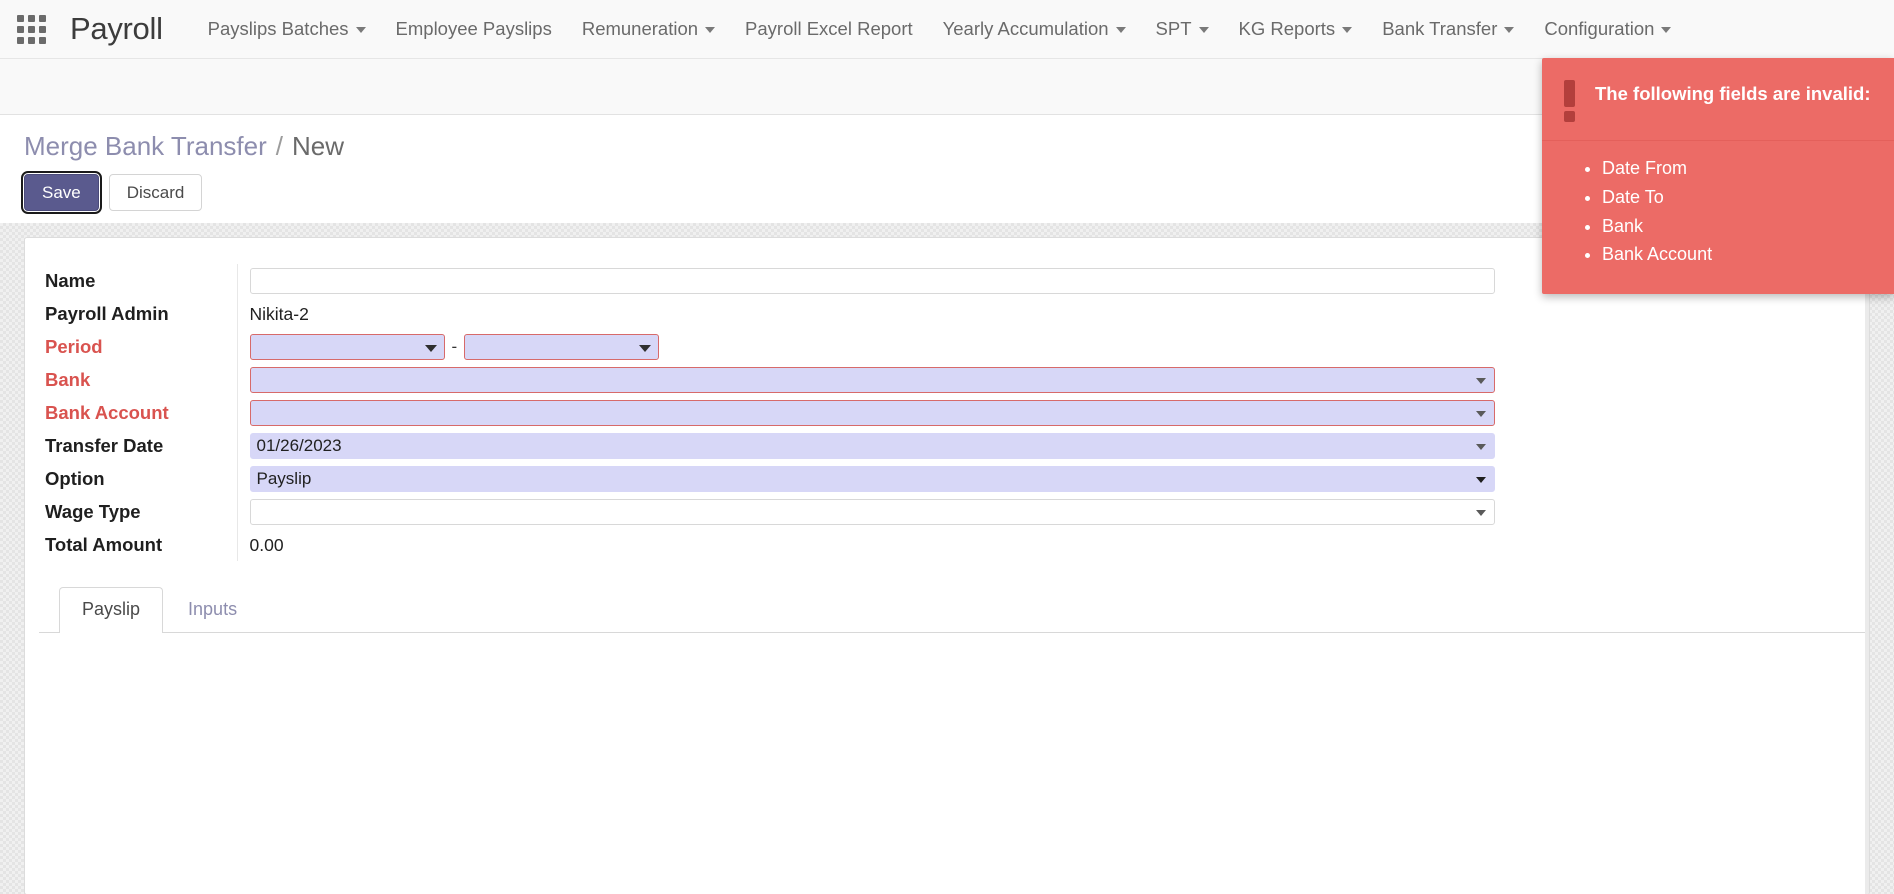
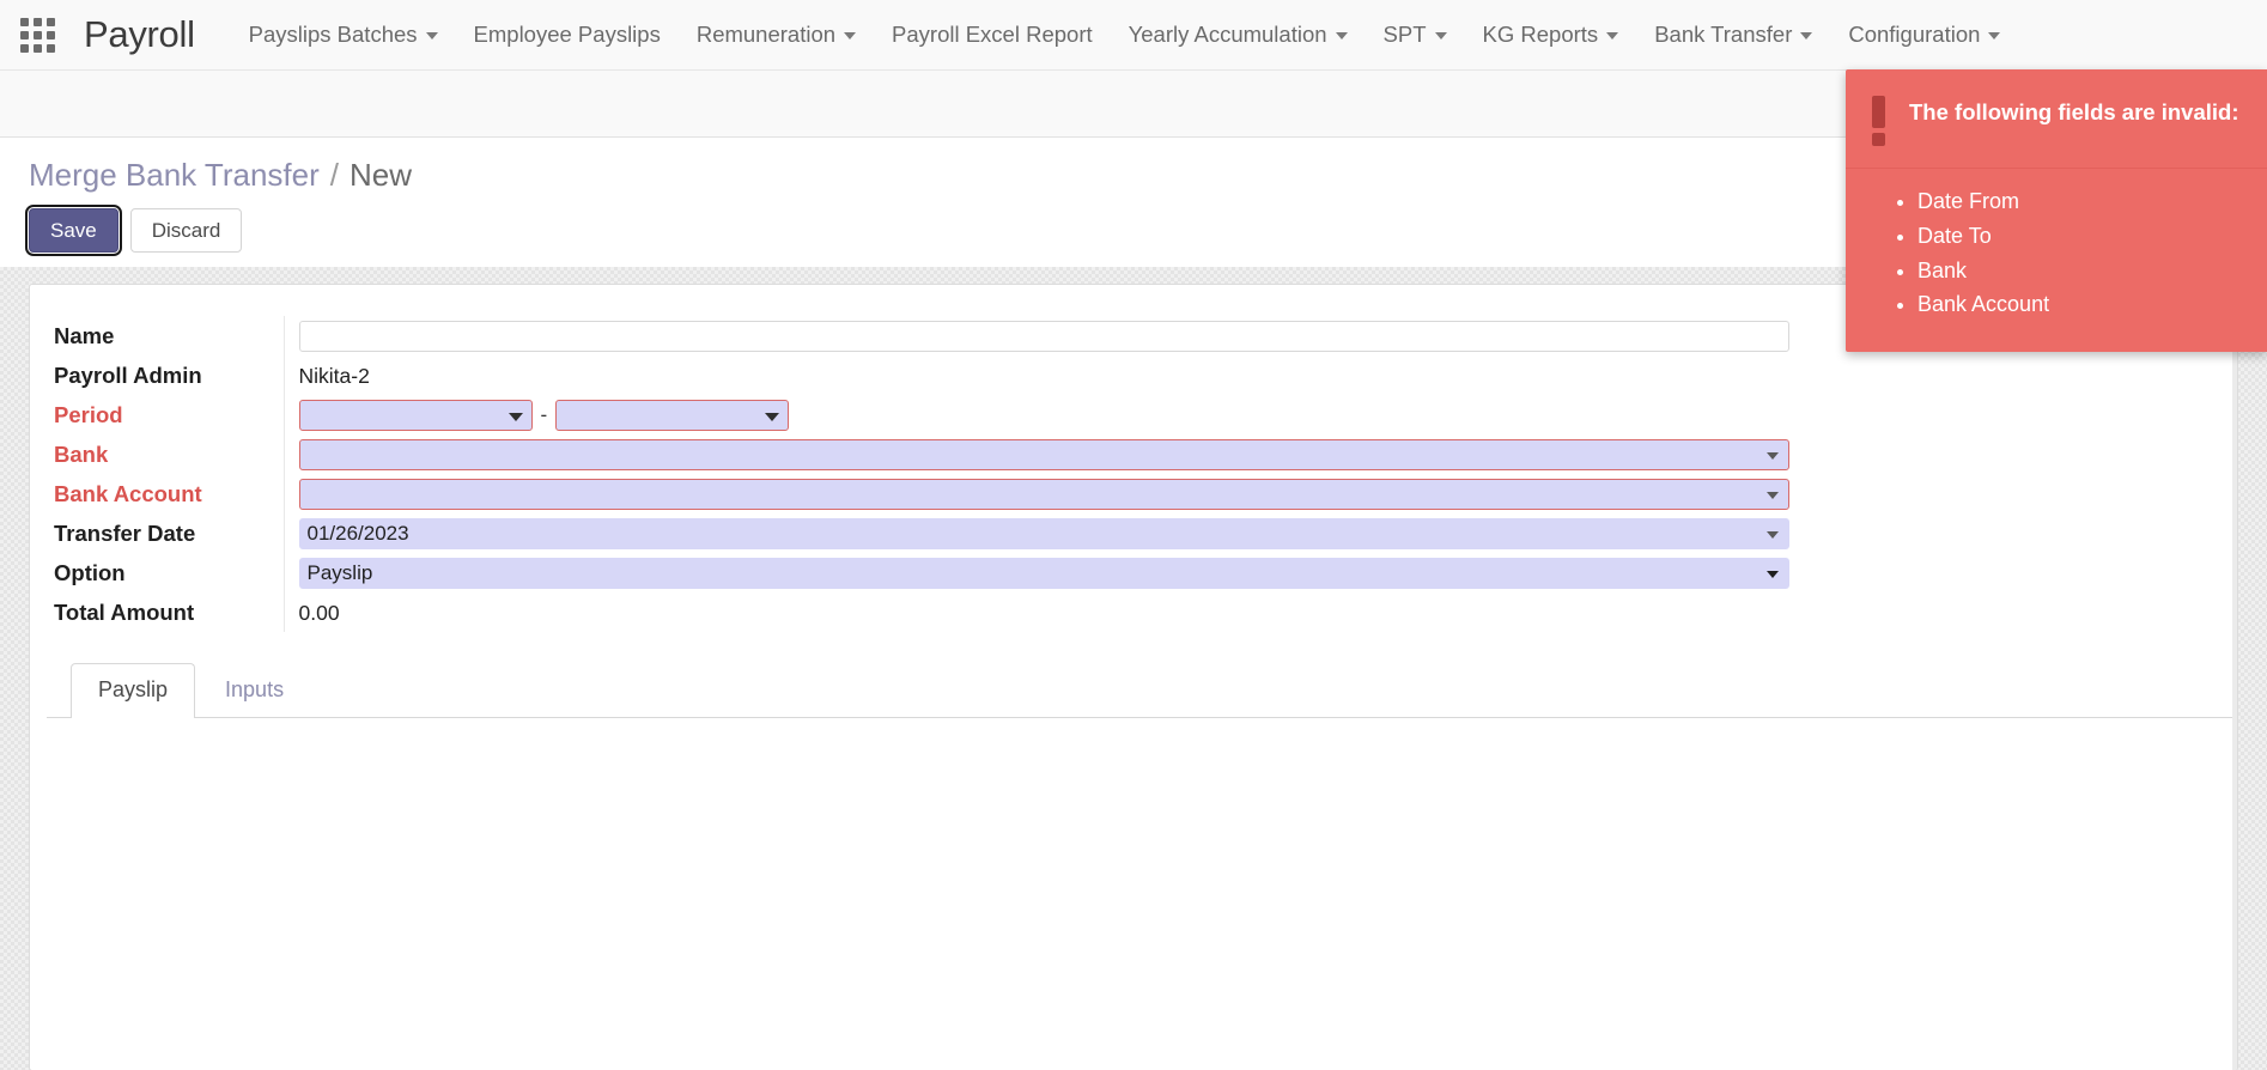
  Payroll
  Payslips Batches
  Employee Payslips
  Remuneration
  Payroll Excel Report
  Yearly Accumulation
  SPT
  KG Reports
  Bank Transfer
  Configuration
  Merge Bank Transfer
  /
  New
  Save
  Discard
  Name
  Payroll Admin	Nikita-2
  Period	-
  Bank
  Bank Account
  Transfer Date	01/26/2023
  Option	Payslip
- Wage Type
  Total Amount	0.00
  Payslip
  Inputs
  The following fields are invalid:
  Date From
  Date To
  Bank
  Bank Account
